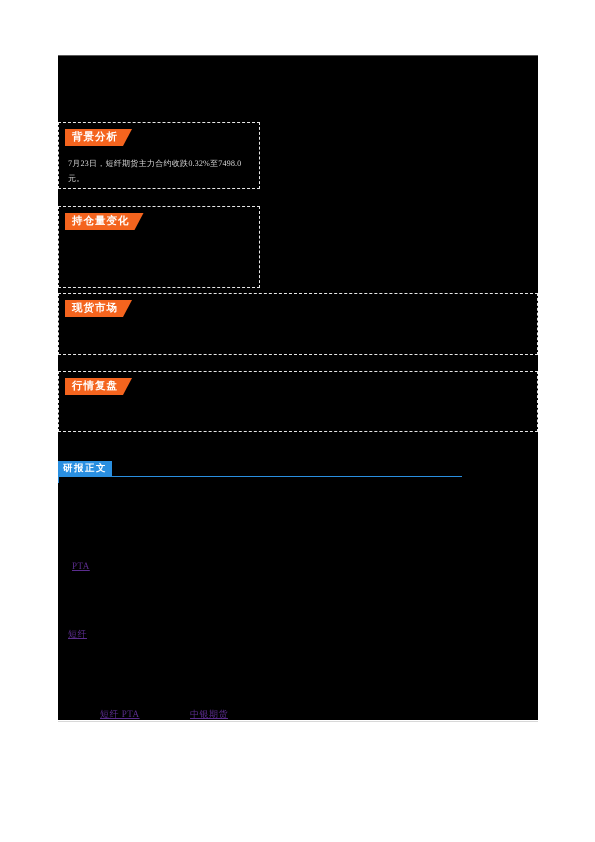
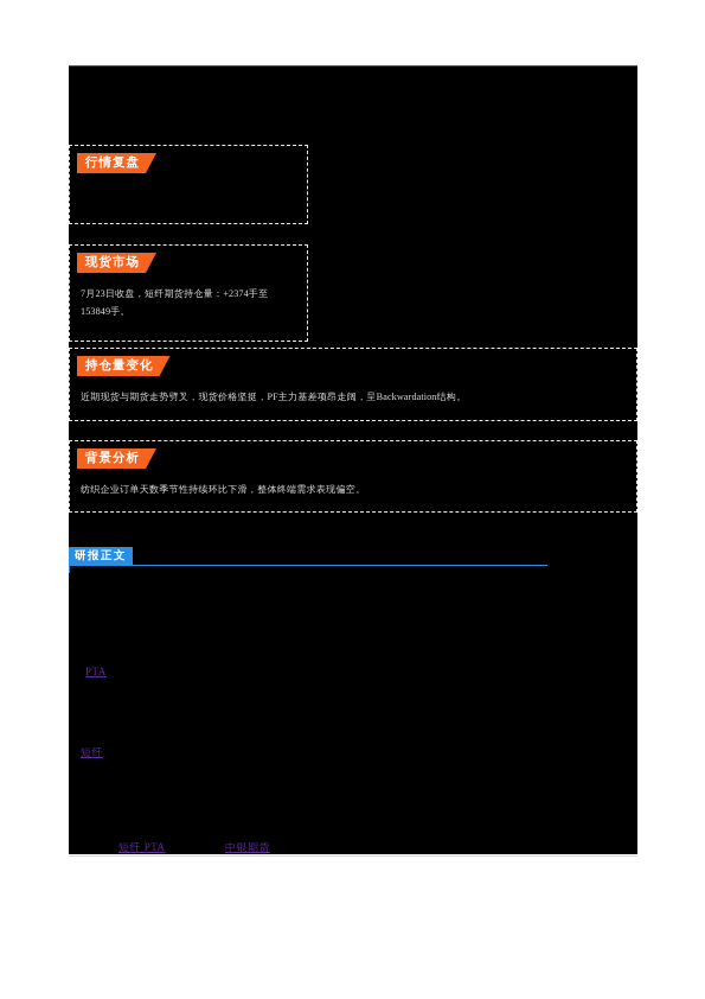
- 背景分析
+ 行情复盘
- 7月23日，短纤期货主力合约收跌0.32%至7498.0元。
- 持仓量变化
+ 现货市场
+ 7月23日收盘，短纤期货持仓量：+2374手至153849手。
- 现货市场
+ 持仓量变化
+ 近期现货与期货走势劈叉，现货价格坚挺，PF主力基差项昂走阔，呈Backwardation结构。
- 行情复盘
+ 背景分析
+ 纺织企业订单天数季节性持续环比下滑，整体终端需求表现偏空。
  研报正文
  PTA
  短纤
  短纤 PTA
  中银期货
